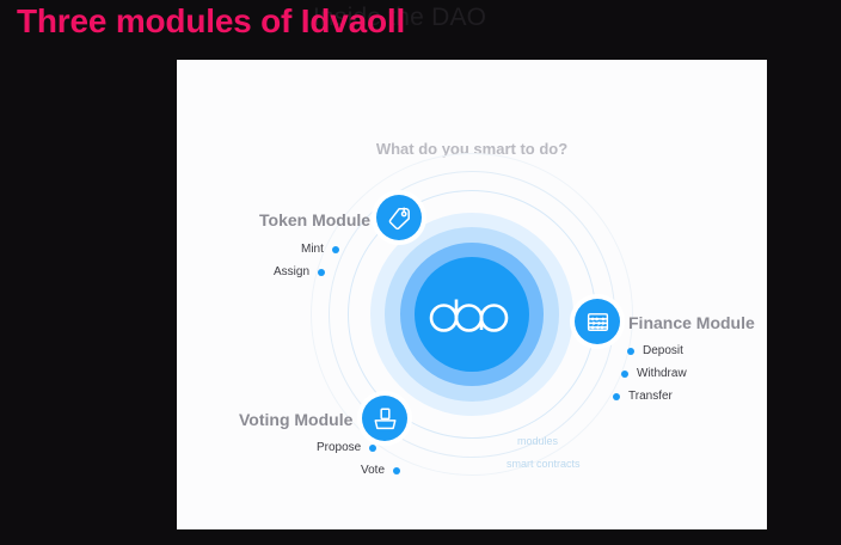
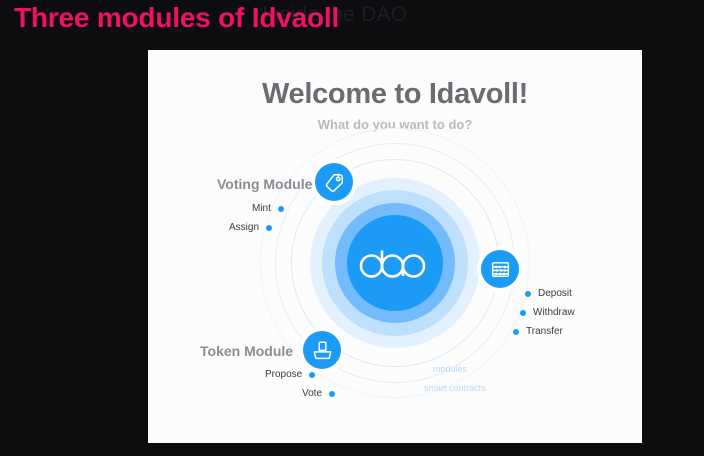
  Inside the DAO
  Three modules of Idvaoll
+ Welcome to Idavoll!
- What do you smart to do?
+ What do you want to do?
- Token Module
+ Voting Module
  Mint
  Assign
- Finance Module
  Deposit
  Withdraw
  Transfer
- Voting Module
+ Token Module
  Propose
  Vote
  modules
  smart contracts
